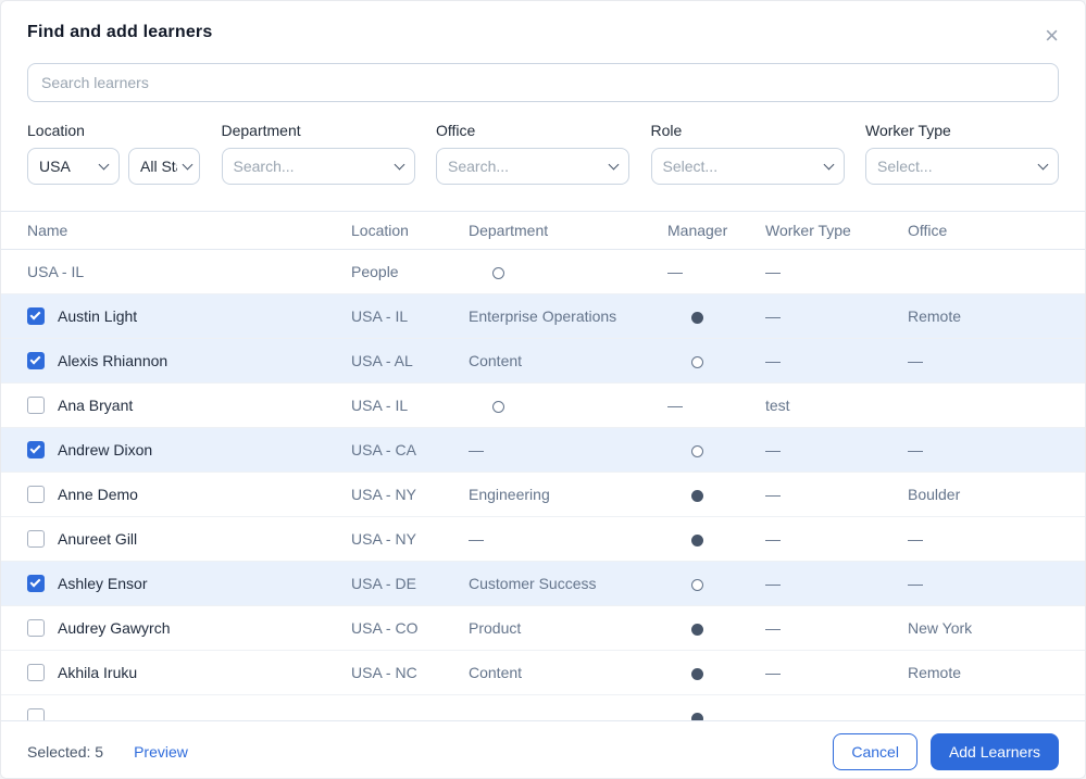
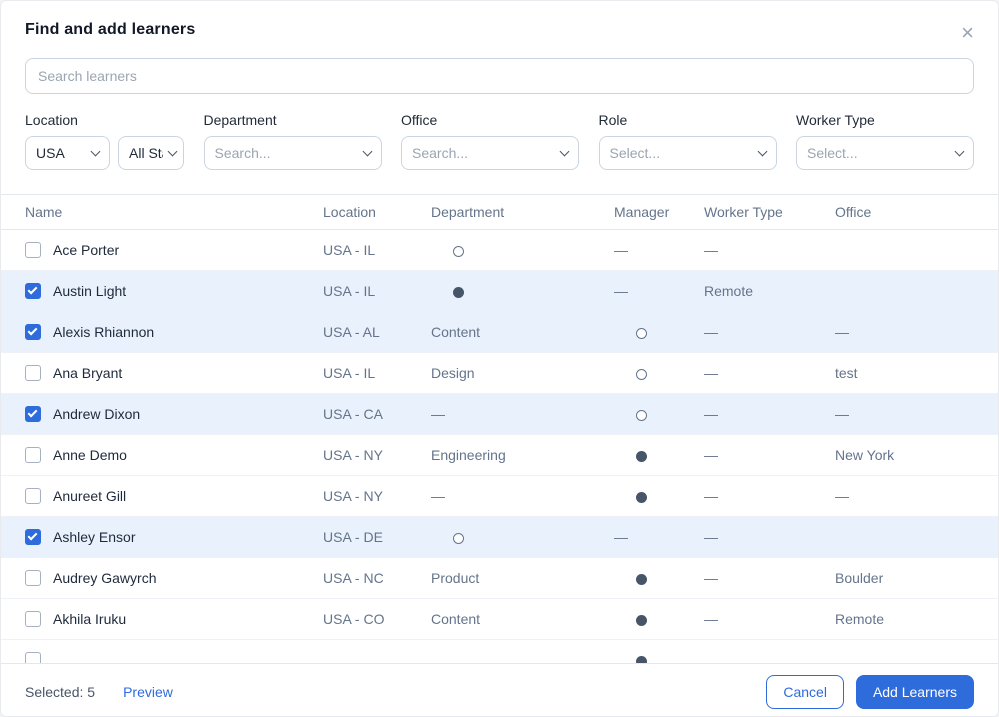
  Find and add learners
  ×
  Search learners
  Location
  USA
  Department
  Search...
  Office
  Search...
  Role
  Select...
  Worker Type
  Select...
  Name
  Location
  Department
  Manager
  Worker Type
  Office
+ Ace Porter
  USA - IL
- People
  —
  —
  Austin Light
  USA - IL
- Enterprise Operations
  —
  Remote
  Alexis Rhiannon
  USA - AL
  Content
  —
  —
  Ana Bryant
  USA - IL
+ Design
  —
  test
  Andrew Dixon
  USA - CA
  —
  —
  —
  Anne Demo
  USA - NY
  Engineering
  —
- Boulder
+ New York
  Anureet Gill
  USA - NY
  —
  —
  —
  Ashley Ensor
  USA - DE
- Customer Success
  —
  —
  Audrey Gawyrch
- USA - CO
+ USA - NC
  Product
  —
- New York
+ Boulder
  Akhila Iruku
- USA - NC
+ USA - CO
  Content
  —
  Remote
  Selected: 5
  Preview
  Cancel
  Add Learners
